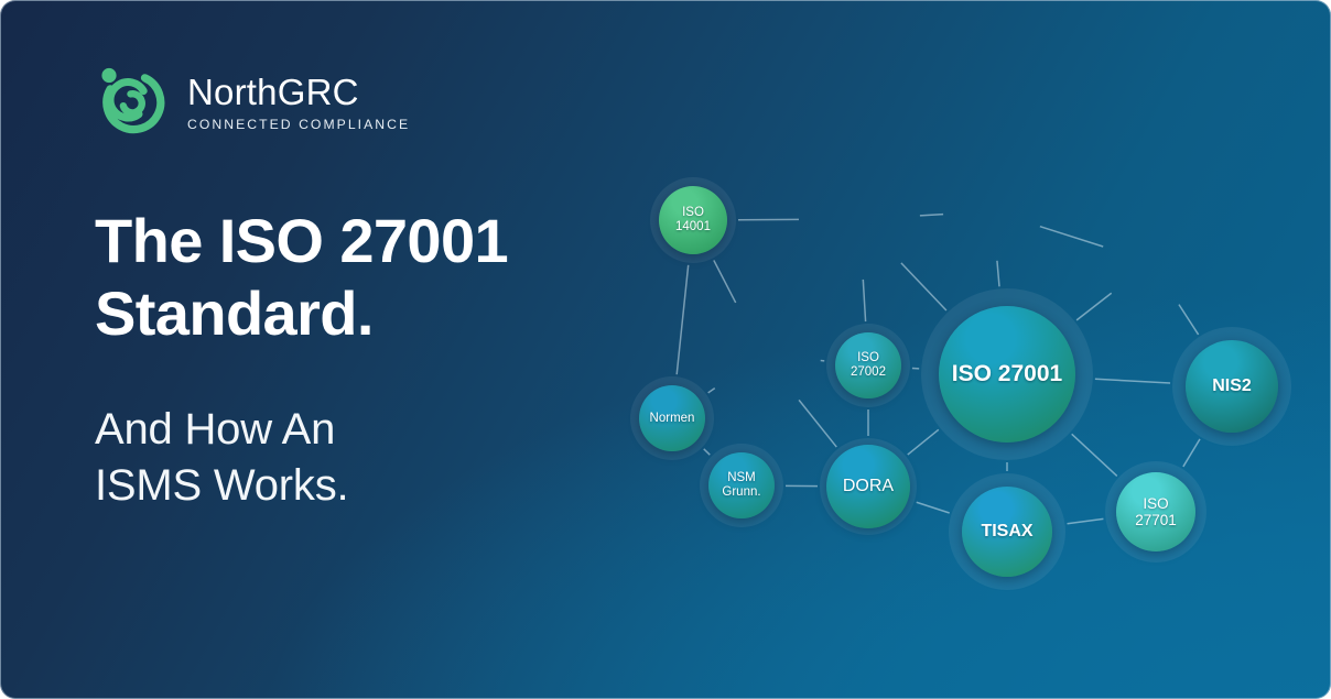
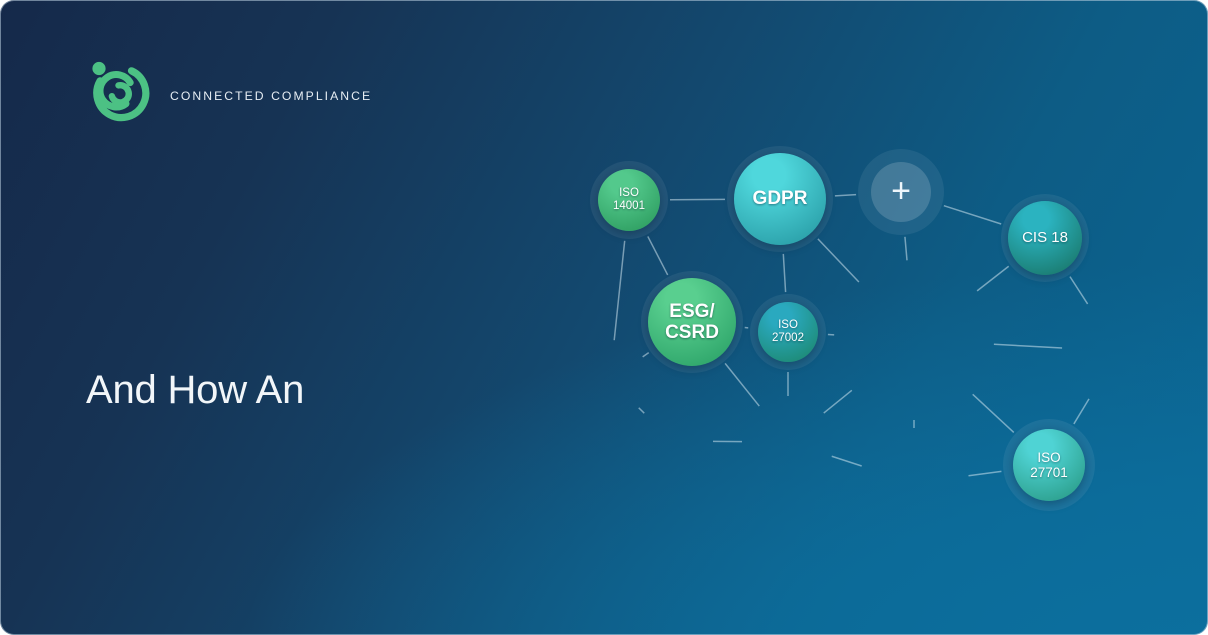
- NorthGRC
  CONNECTED COMPLIANCE
- The ISO 27001
- Standard.
  And How An
- ISMS Works.
  ISO
  14001
+ GDPR
+ +
+ CIS 18
+ ESG/
+ CSRD
  ISO
  27002
- ISO 27001
- NIS2
- Normen
- NSM
- Grunn.
- DORA
- TISAX
  ISO
  27701
